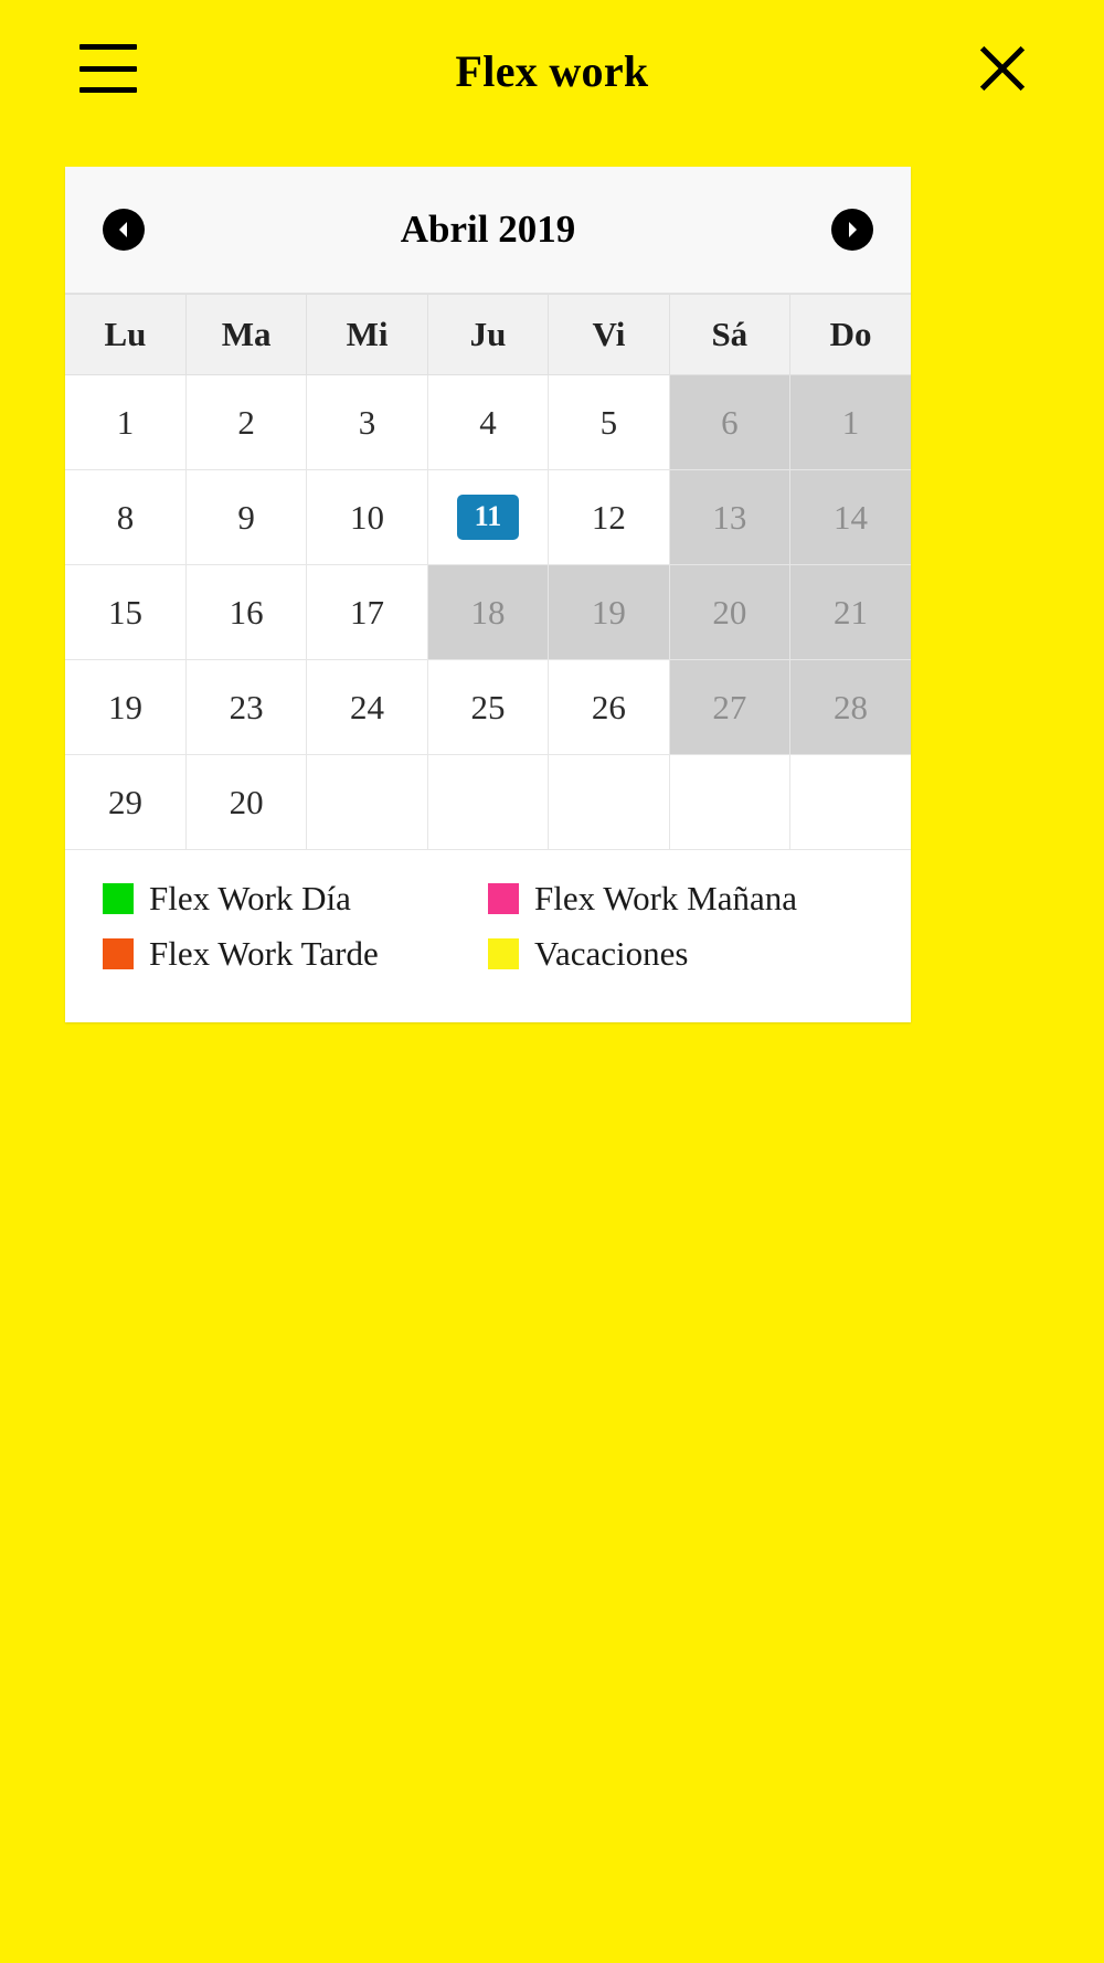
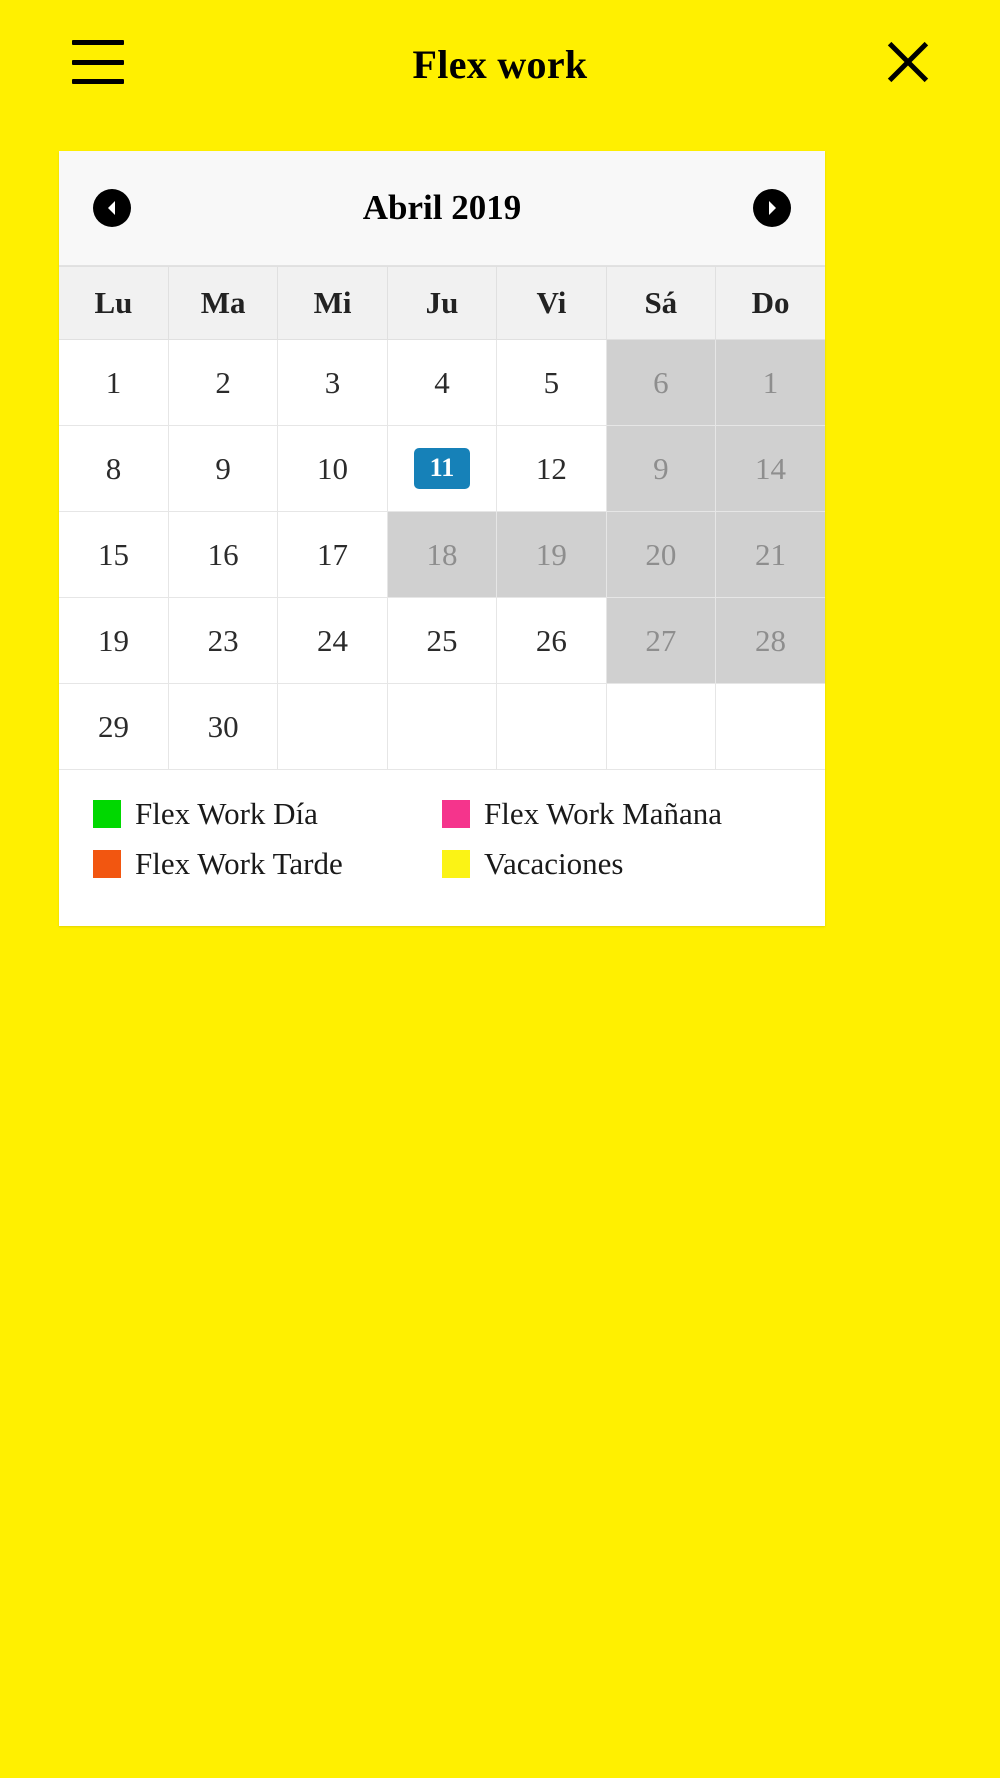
  Flex work
  Abril 2019
  Lu	Ma	Mi	Ju	Vi	Sá	Do
  1	2	3	4	5	6	1
- 8	9	10	11	12	13	14
+ 8	9	10	11	12	9	14
  15	16	17	18	19	20	21
  19	23	24	25	26	27	28
- 29	20
+ 29	30
  Flex Work Día
  Flex Work Mañana
  Flex Work Tarde
  Vacaciones
